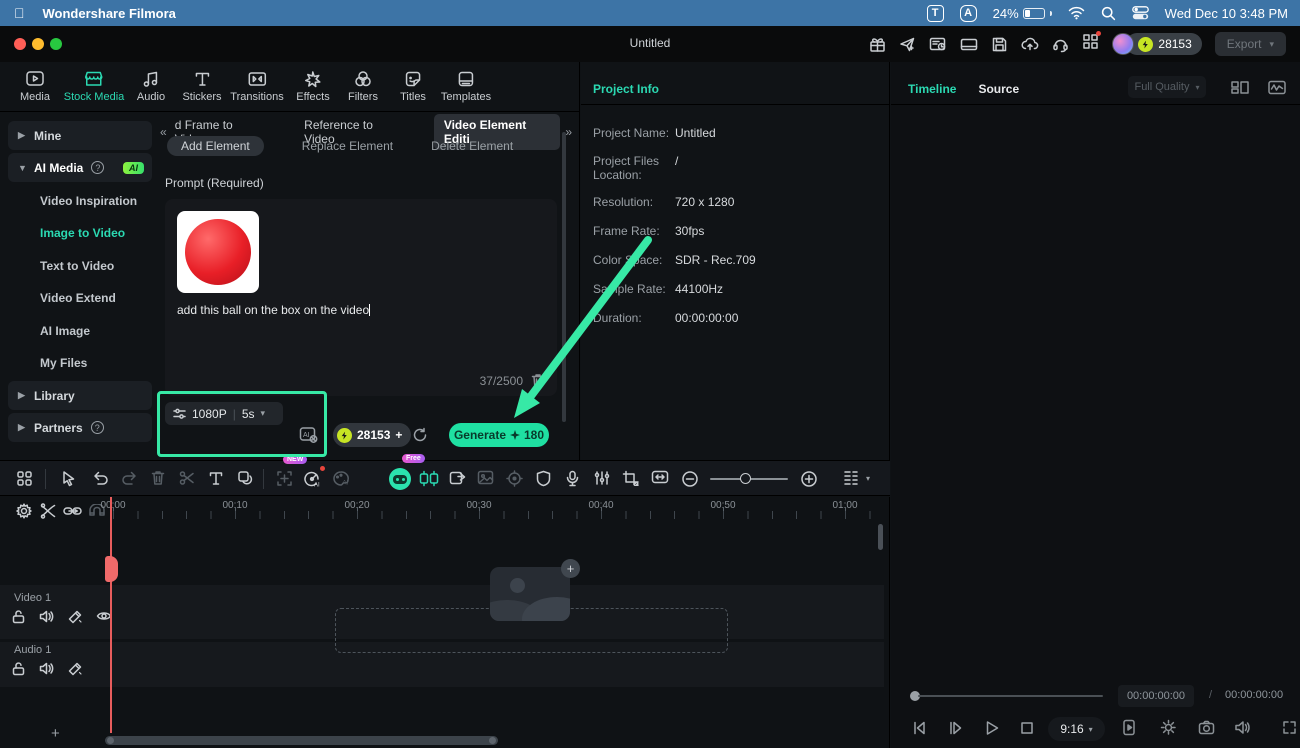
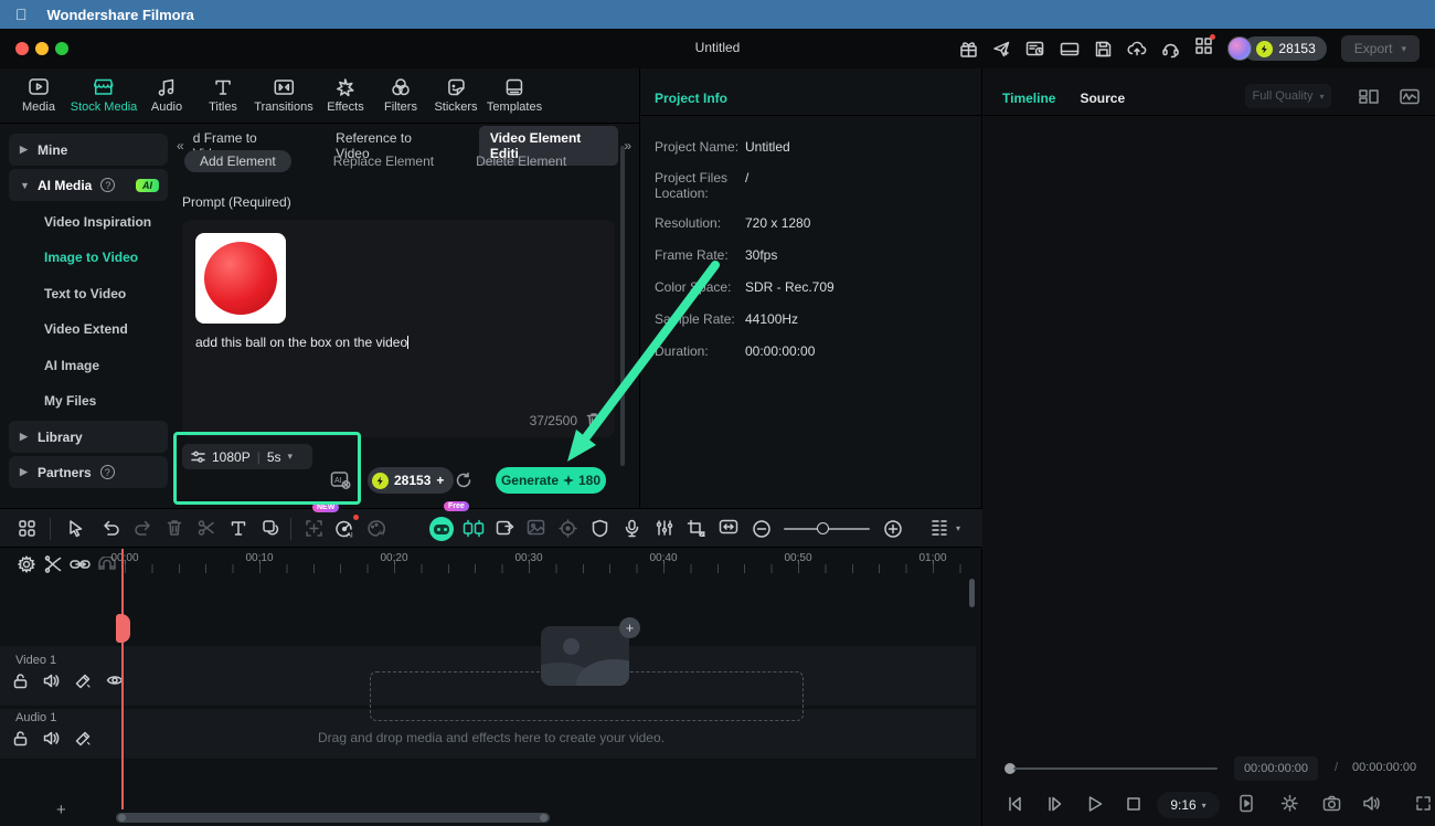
  
  Wondershare Filmora
- T
- A
- 24%
- Wed Dec 10 3:48 PM
  Untitled
  28153
  Export
  ▾
  Media
  Stock Media
  Audio
- Stickers
+ Titles
  Transitions
  Effects
  Filters
- Titles
+ Stickers
  Templates
  ▶
  Mine
  ▼
  AI Media
  ?
  AI
  Video Inspiration
  Image to Video
  Text to Video
  Video Extend
  AI Image
  My Files
  ▶
  Library
  ▶
  Partners
  ?
  «
  Reference to Video
  Video Element Editi
  »
  Add Element
  Replace Element
  Delete Element
  Prompt (Required)
  add this ball on the box on the video
  37/2500
  1080P
  |
  5s
  ▾
  28153
  +
  Generate
  180
  Project Info
  Project Name:
  Untitled
  Project Files Location:
  /
  Resolution:
  720 x 1280
  Frame Rate:
  30fps
  Colorace:
  SDR - Rec.709
  Saple Rate:
  44100Hz
  Duration:
  00:00:00:00
  Timeline
  Source
  Full Quality
  ▾
  00:00:00:00
  /
  00:00:00:00
  9:16
  ▾
  ▾
  00:00
  00:10
  00:20
  00:30
  00:40
  00:50
  01:00
  Video 1
  Audio 1
  +
+ Drag and drop media and effects here to create your video.
  +
